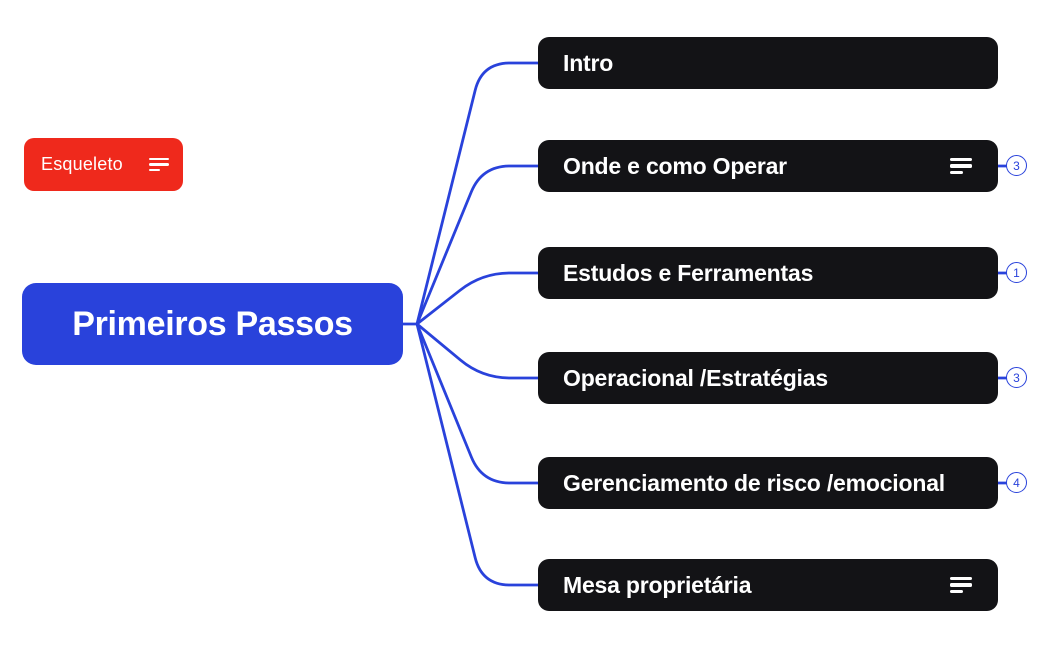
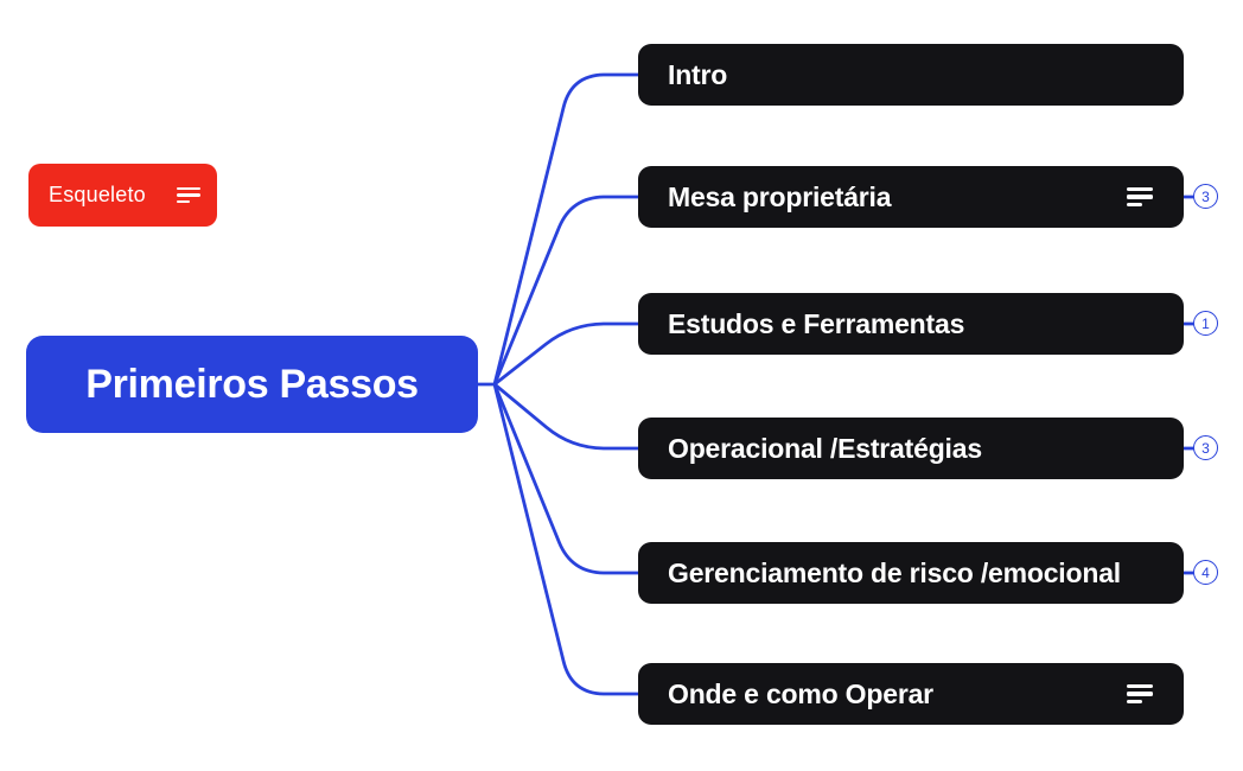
  Esqueleto
  Primeiros Passos
  Intro
- Onde e como Operar
+ Mesa proprietária
  Estudos e Ferramentas
  Operacional /Estratégias
  Gerenciamento de risco /emocional
- Mesa proprietária
+ Onde e como Operar
  3
  1
  3
  4
